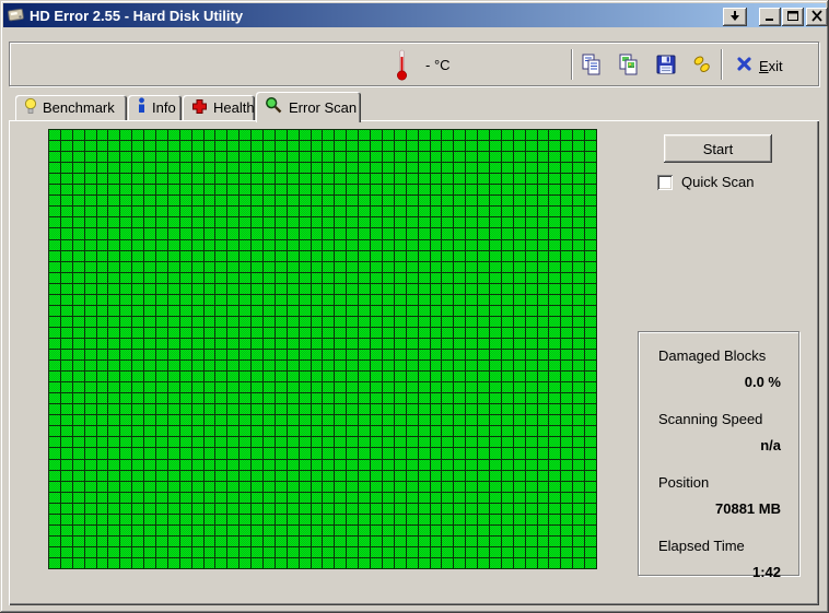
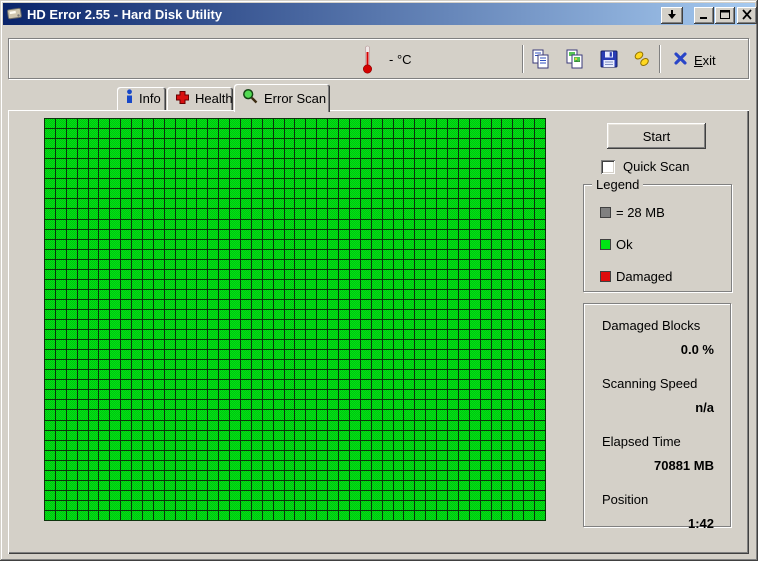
  HD Error 2.55 - Hard Disk Utility
  - °C
  Exit
- Benchmark
  Info
  Health
  Error Scan
  Start
  Quick Scan
+ Legend
+ = 28 MB
+ Ok
+ Damaged
  Damaged Blocks
  0.0 %
  Scanning Speed
  n/a
- Position
+ Elapsed Time
  70881 MB
- Elapsed Time
+ Position
  1:42
